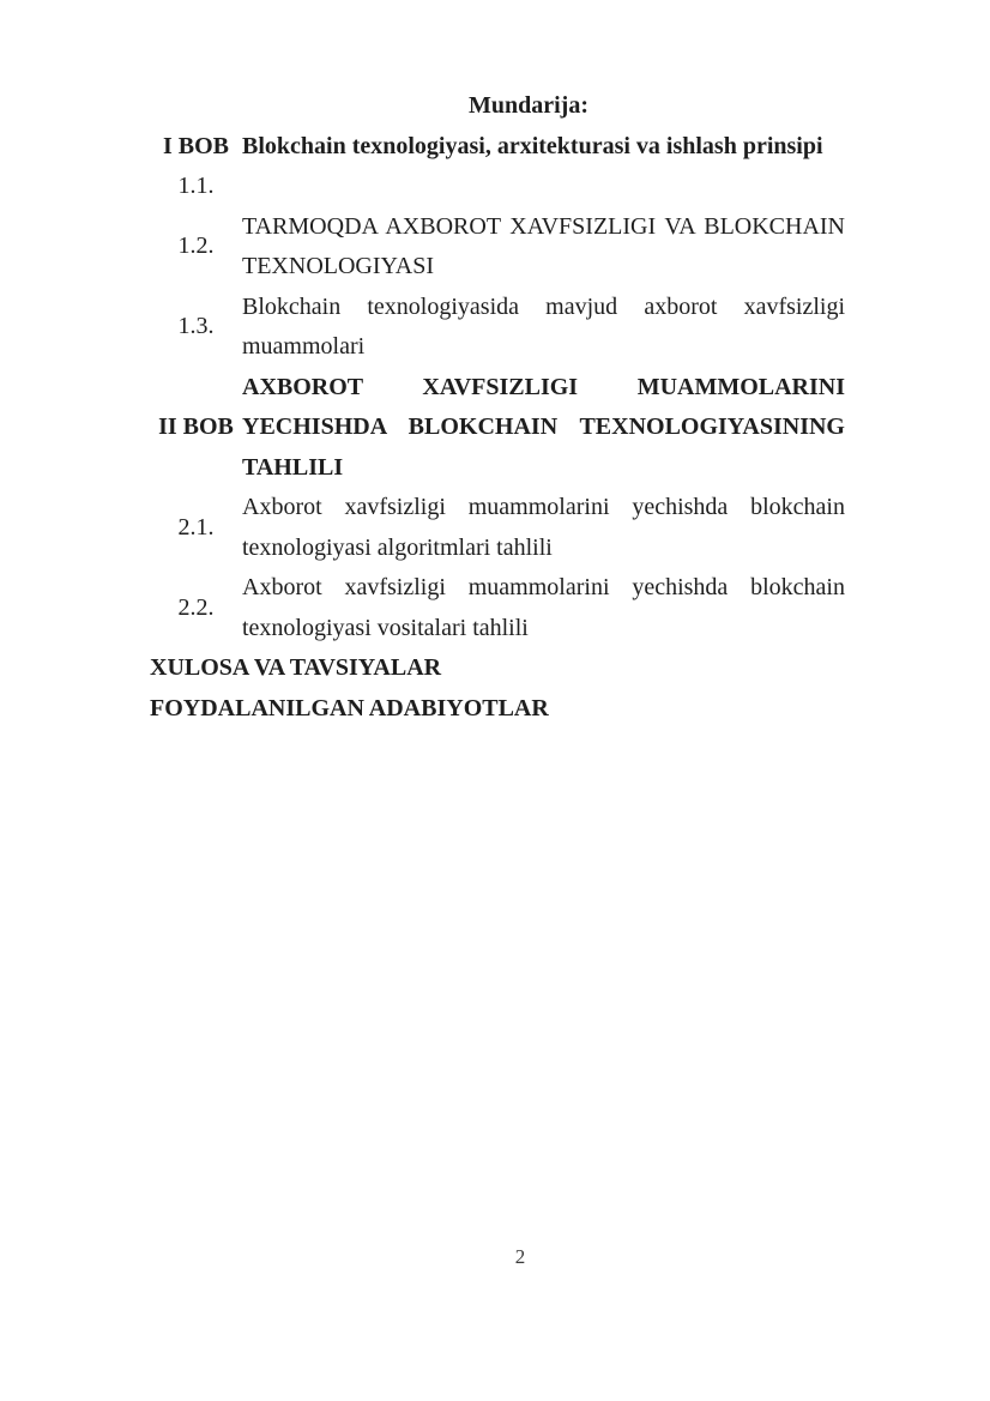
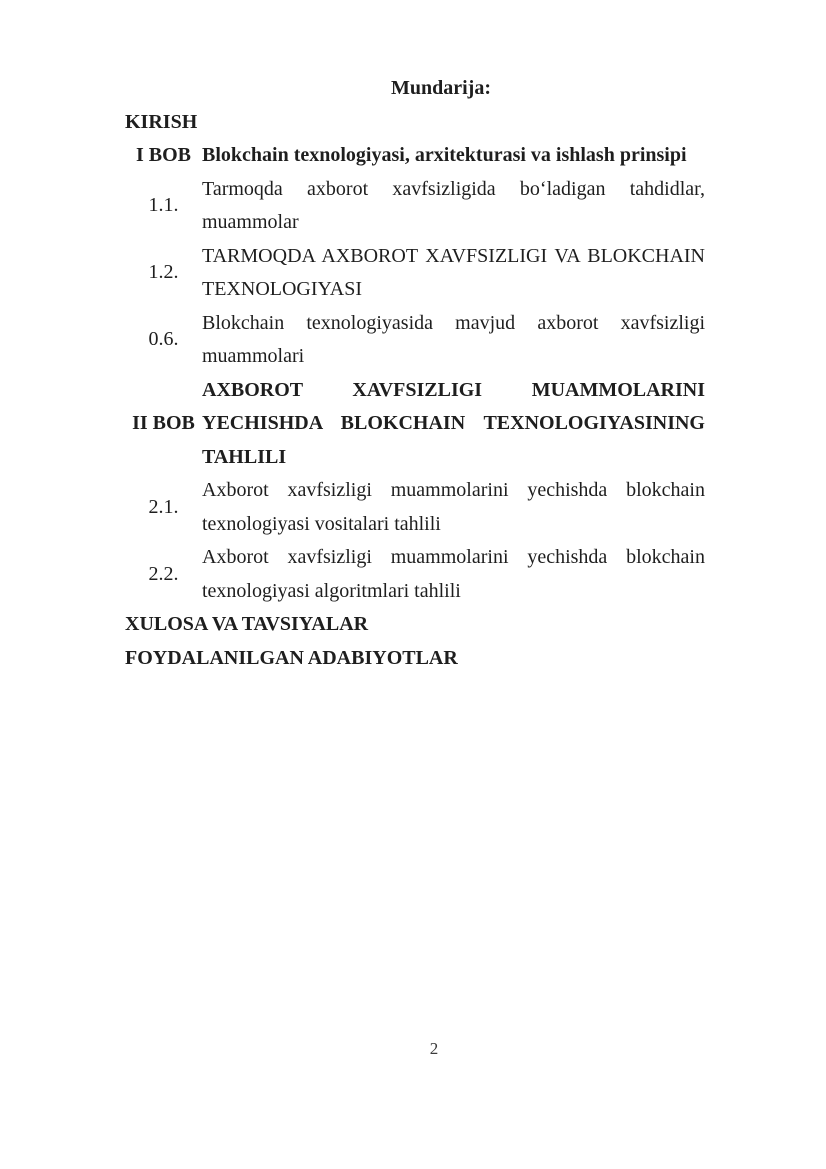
  Mundarija:
+ KIRISH
  I BOB
  Blokchain texnologiyasi, arxitekturasi va ishlash prinsipi
  1.1.
+ Tarmoqda axborot xavfsizligida bo‘ladigan tahdidlar, muammolar
  1.2.
  TARMOQDA AXBOROT XAVFSIZLIGI VA BLOKCHAIN TEXNOLOGIYASI
- 1.3.
+ 0.6.
  Blokchain texnologiyasida mavjud axborot xavfsizligi muammolari
  II BOB
  AXBOROT XAVFSIZLIGI MUAMMOLARINI YECHISHDA BLOKCHAIN TEXNOLOGIYASINING TAHLILI
  2.1.
- Axborot xavfsizligi muammolarini yechishda blokchain texnologiyasi algoritmlari tahlili
+ Axborot xavfsizligi muammolarini yechishda blokchain texnologiyasi vositalari tahlili
  2.2.
- Axborot xavfsizligi muammolarini yechishda blokchain texnologiyasi vositalari tahlili
+ Axborot xavfsizligi muammolarini yechishda blokchain texnologiyasi algoritmlari tahlili
  XULOSA VA TAVSIYALAR
  FOYDALANILGAN ADABIYOTLAR
  2
